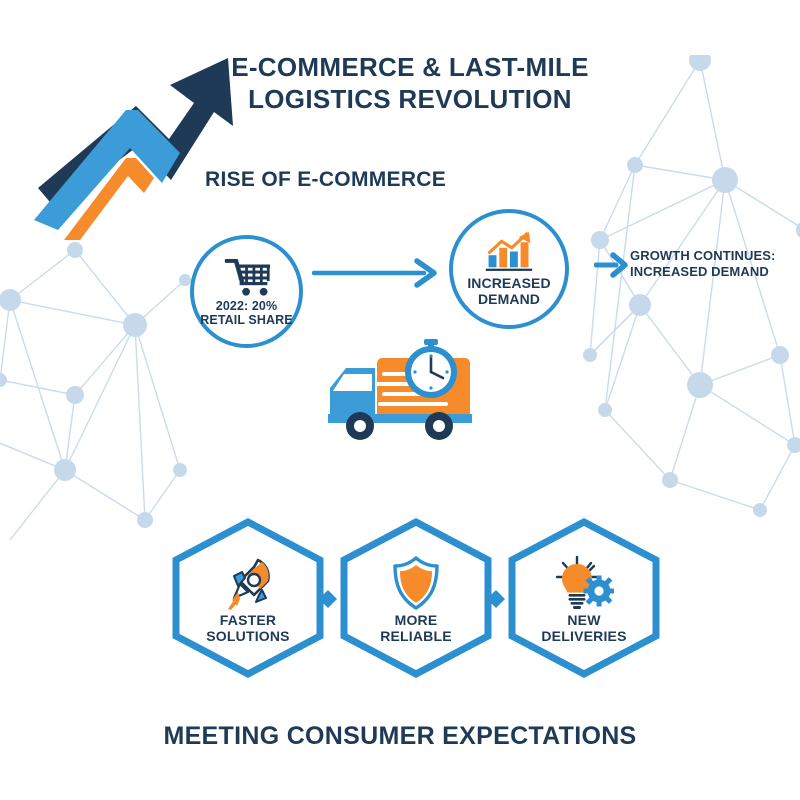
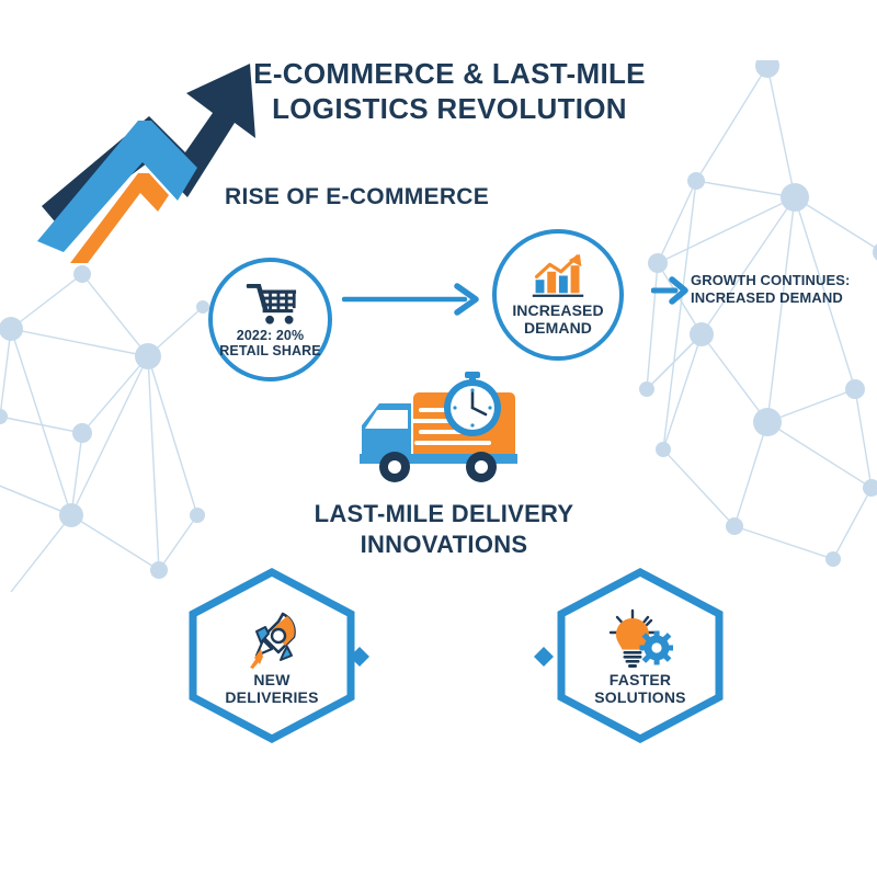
  E-COMMERCE & LAST-MILE
  LOGISTICS REVOLUTION
  RISE OF E-COMMERCE
  2022: 20%
  RETAIL SHARE
  INCREASED
  DEMAND
  GROWTH CONTINUES:
  INCREASED DEMAND
+ LAST-MILE DELIVERY
+ INNOVATIONS
- FASTER
+ NEW
- SOLUTIONS
+ DELIVERIES
- MORE
- RELIABLE
- NEW
+ FASTER
- DELIVERIES
+ SOLUTIONS
- MEETING CONSUMER EXPECTATIONS
